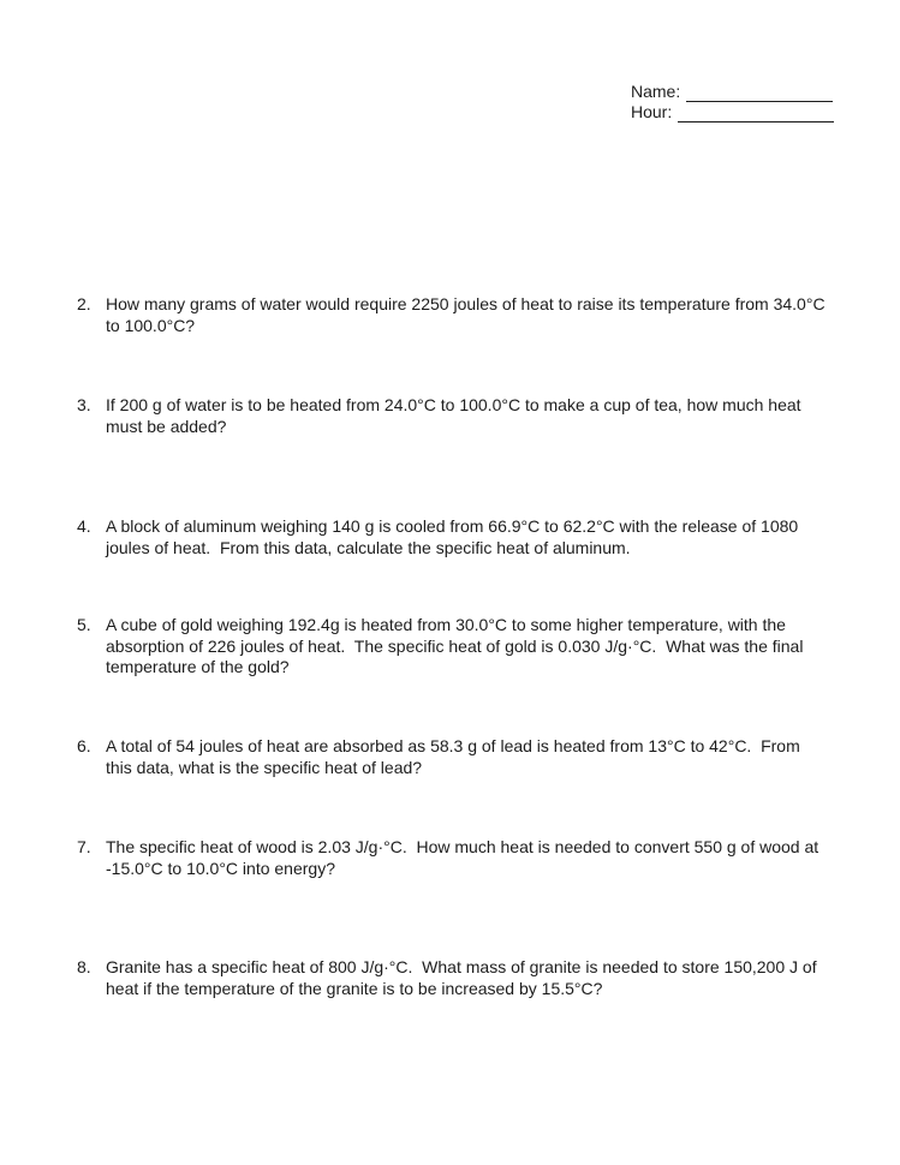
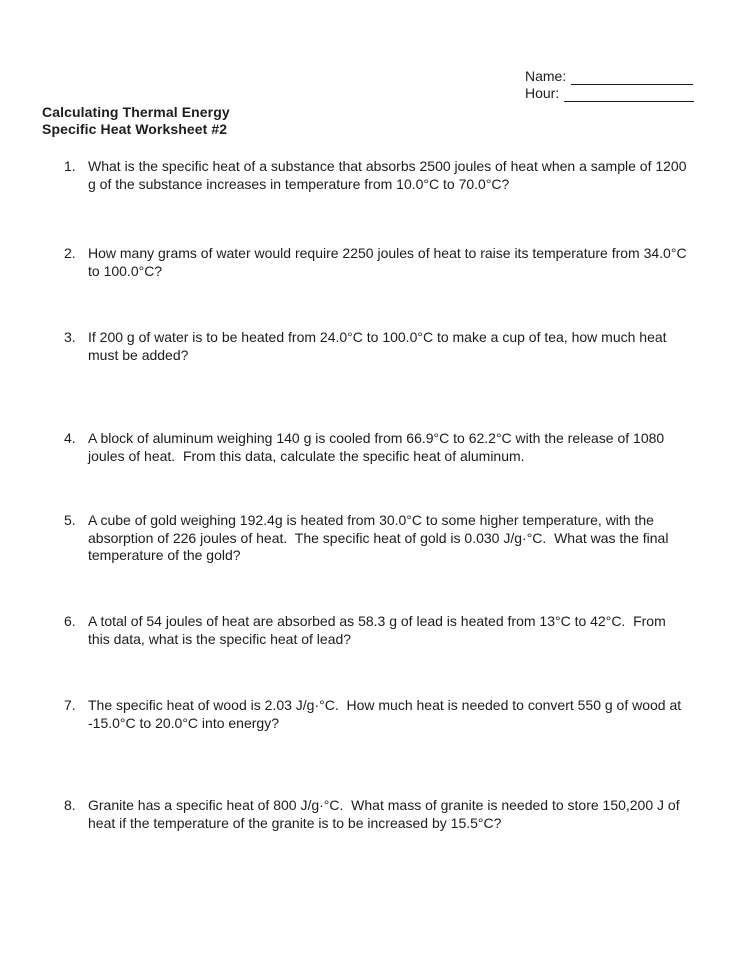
  Name:
  Hour:
+ Calculating Thermal Energy
+ Specific Heat Worksheet #2
+ 1.
+ What is the specific heat of a substance that absorbs 2500 joules of heat when a sample of 1200 g of the substance increases in temperature from 10.0°C to 70.0°C?
  2.
  How many grams of water would require 2250 joules of heat to raise its temperature from 34.0°C to 100.0°C?
  3.
  If 200 g of water is to be heated from 24.0°C to 100.0°C to make a cup of tea, how much heat must be added?
  4.
  A block of aluminum weighing 140 g is cooled from 66.9°C to 62.2°C with the release of 1080 joules of heat. From this data, calculate the specific heat of aluminum.
  5.
  A cube of gold weighing 192.4g is heated from 30.0°C to some higher temperature, with the absorption of 226 joules of heat. The specific heat of gold is 0.030 J/g·°C. What was the final temperature of the gold?
  6.
  A total of 54 joules of heat are absorbed as 58.3 g of lead is heated from 13°C to 42°C. From this data, what is the specific heat of lead?
  7.
- The specific heat of wood is 2.03 J/g·°C. How much heat is needed to convert 550 g of wood at -15.0°C to 10.0°C into energy?
+ The specific heat of wood is 2.03 J/g·°C. How much heat is needed to convert 550 g of wood at -15.0°C to 20.0°C into energy?
  8.
  Granite has a specific heat of 800 J/g·°C. What mass of granite is needed to store 150,200 J of heat if the temperature of the granite is to be increased by 15.5°C?
